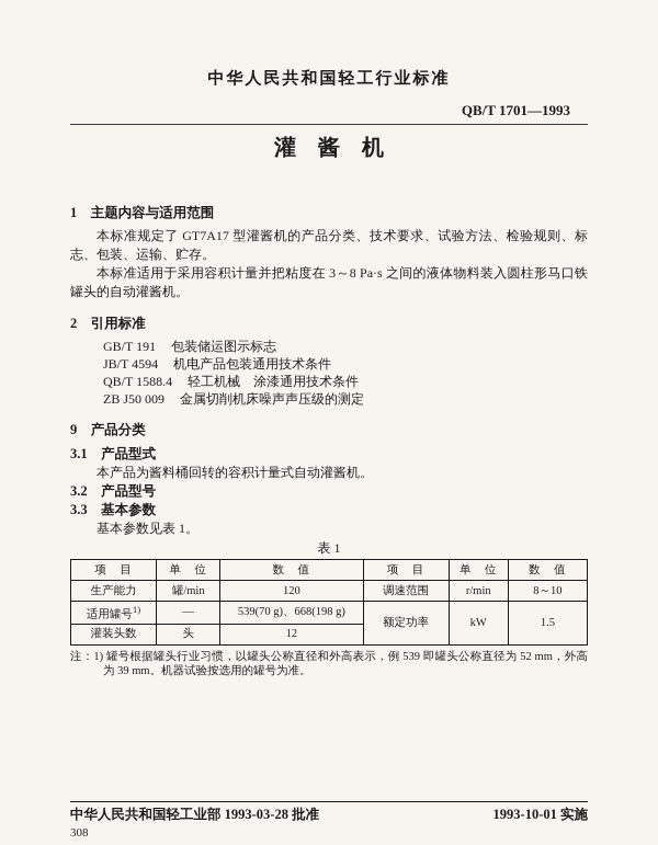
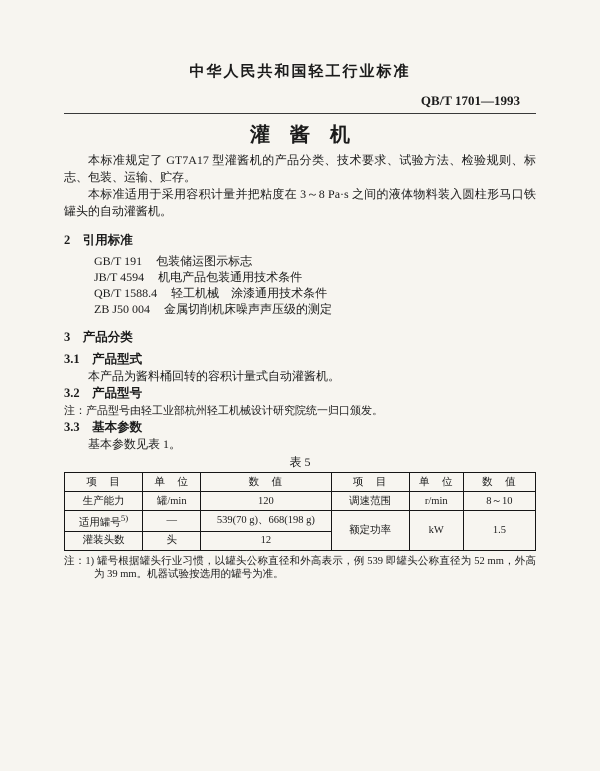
  中华人民共和国轻工行业标准
  QB/T 1701—1993
  灌 酱 机
- 1 主题内容与适用范围
  本标准规定了 GT7A17 型灌酱机的产品分类、技术要求、试验方法、检验规则、标志、包装、运输、贮存。
  本标准适用于采用容积计量并把粘度在 3～8 Pa·s 之间的液体物料装入圆柱形马口铁罐头的自动灌酱机。
  2 引用标准
  GB/T 191 包装储运图示标志
  JB/T 4594 机电产品包装通用技术条件
  QB/T 1588.4 轻工机械 涂漆通用技术条件
- ZB J50 009 金属切削机床噪声声压级的测定
+ ZB J50 004 金属切削机床噪声声压级的测定
- 9 产品分类
+ 3 产品分类
  3.1 产品型式
  本产品为酱料桶回转的容积计量式自动灌酱机。
  3.2 产品型号
+ 注：产品型号由轻工业部杭州轻工机械设计研究院统一归口颁发。
  3.3 基本参数
  基本参数见表 1。
- 表 1
+ 表 5
  项 目	单 位	数 值	项 目	单 位	数 值
  生产能力	罐/min	120	调速范围	r/min	8～10
- 适用罐号1)	—	539(70 g)、668(198 g)	额定功率	kW	1.5
+ 适用罐号5)	—	539(70 g)、668(198 g)	额定功率	kW	1.5
  灌装头数	头	12
  注：1) 罐号根据罐头行业习惯，以罐头公称直径和外高表示，例 539 即罐头公称直径为 52 mm，外高为 39 mm。机器试验按选用的罐号为准。
- 中华人民共和国轻工业部 1993-03-28 批准
- 1993-10-01 实施
- 308
